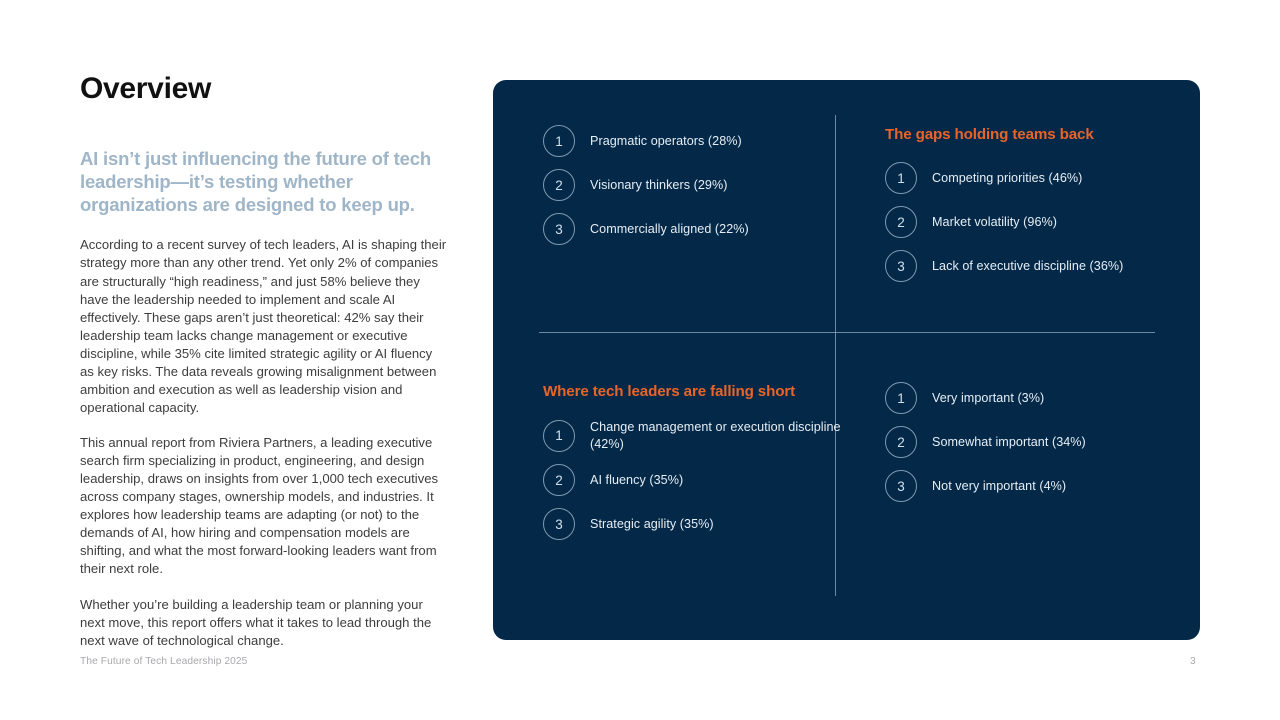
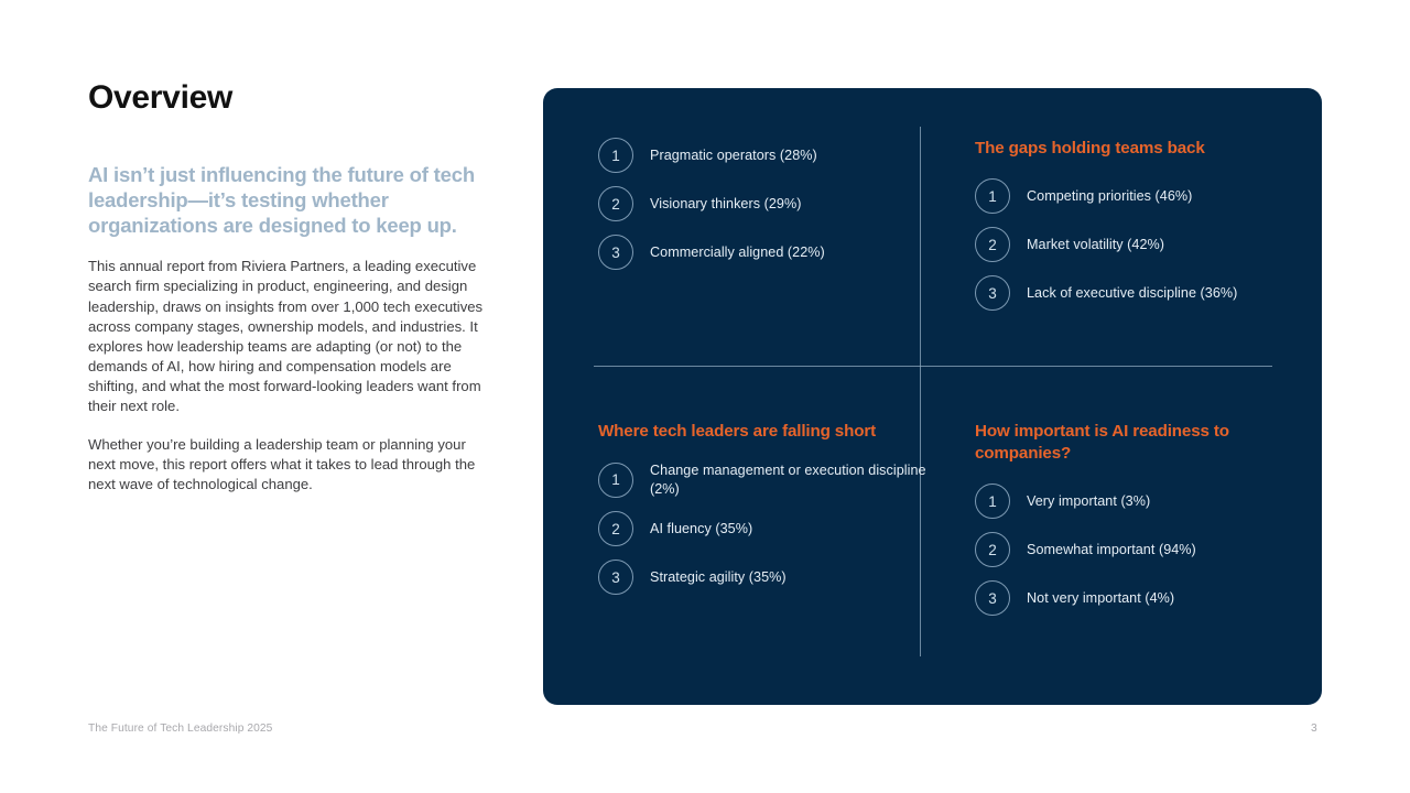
  Overview
  AI isn’t just influencing the future of tech leadership—it’s testing whether organizations are designed to keep up.
- According to a recent survey of tech leaders, AI is shaping their strategy more than any other trend. Yet only 2% of companies are structurally “high readiness,” and just 58% believe they have the leadership needed to implement and scale AI effectively. These gaps aren’t just theoretical: 42% say their leadership team lacks change management or executive discipline, while 35% cite limited strategic agility or AI fluency as key risks. The data reveals growing misalignment between ambition and execution as well as leadership vision and operational capacity.
  This annual report from Riviera Partners, a leading executive search firm specializing in product, engineering, and design leadership, draws on insights from over 1,000 tech executives across company stages, ownership models, and industries. It explores how leadership teams are adapting (or not) to the demands of AI, how hiring and compensation models are shifting, and what the most forward-looking leaders want from their next role.
  Whether you’re building a leadership team or planning your next move, this report offers what it takes to lead through the next wave of technological change.
  The Future of Tech Leadership 2025
  3
  1
  Pragmatic operators (28%)
  2
  Visionary thinkers (29%)
  3
  Commercially aligned (22%)
  The gaps holding teams back
  1
  Competing priorities (46%)
  2
- Market volatility (96%)
+ Market volatility (42%)
  3
  Lack of executive discipline (36%)
  Where tech leaders are falling short
  1
- Change management or execution discipline (42%)
+ Change management or execution discipline (2%)
  2
  AI fluency (35%)
  3
  Strategic agility (35%)
+ How important is AI readiness to companies?
  1
  Very important (3%)
  2
- Somewhat important (34%)
+ Somewhat important (94%)
  3
  Not very important (4%)
